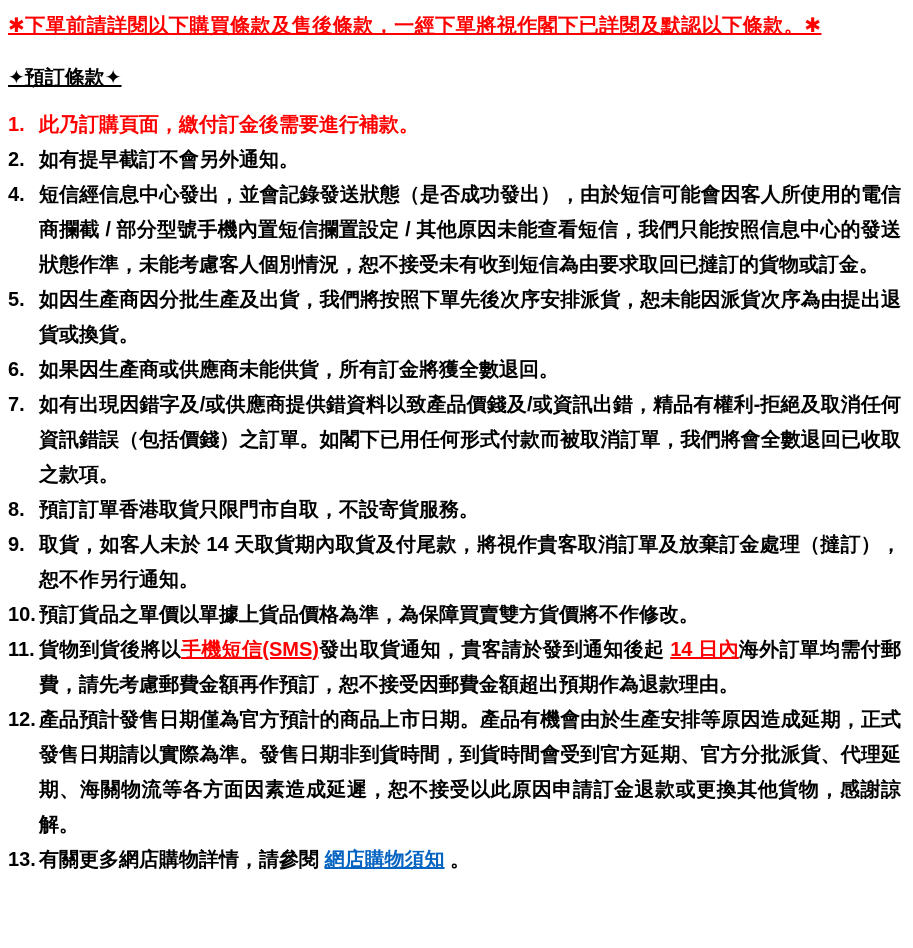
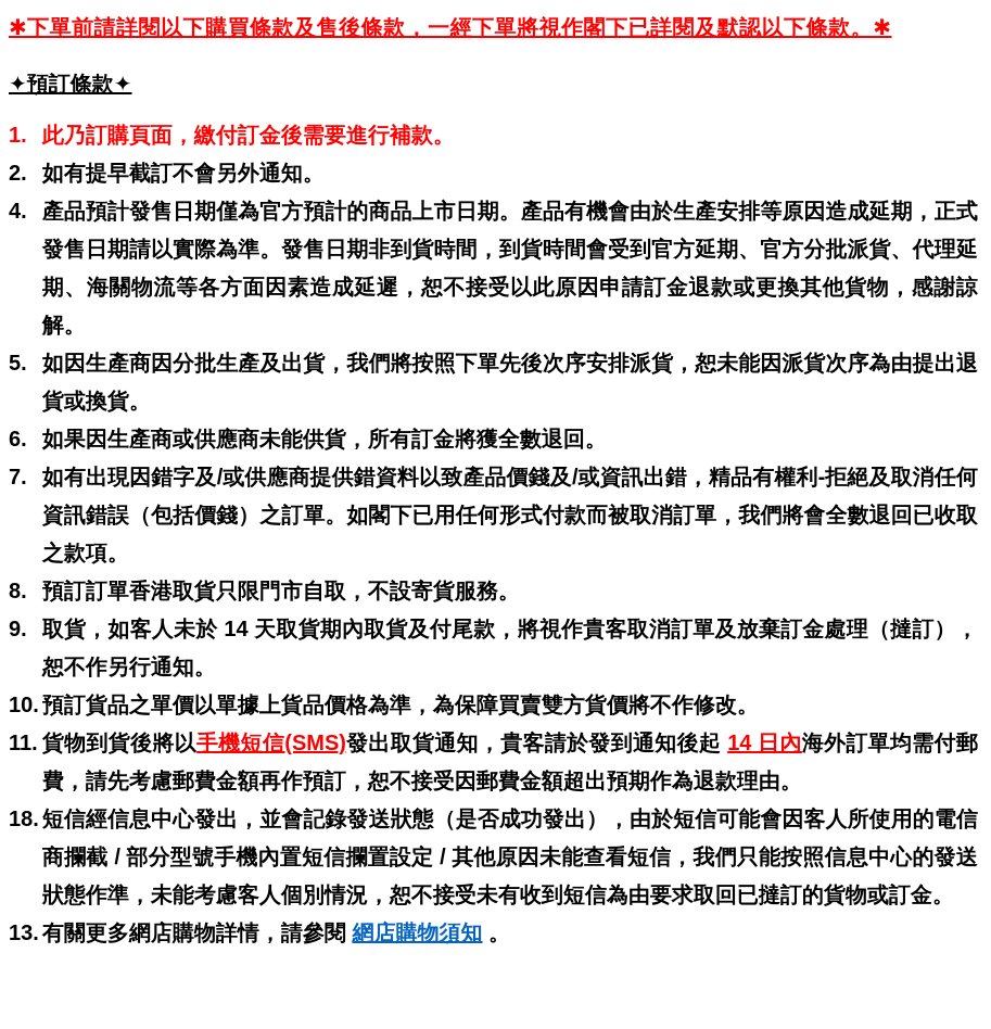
  ✱下單前請詳閱以下購買條款及售後條款，一經下單將視作閣下已詳閱及默認以下條款。✱
  ✦預訂條款✦
  1.
  此乃訂購頁面，繳付訂金後需要進行補款。
  2.
  如有提早截訂不會另外通知。
  4.
- 短信經信息中心發出，並會記錄發送狀態（是否成功發出），由於短信可能會因客人所使用的電信商攔截 / 部分型號手機內置短信攔置設定 / 其他原因未能查看短信，我們只能按照信息中心的發送狀態作準，未能考慮客人個別情況，恕不接受未有收到短信為由要求取回已撻訂的貨物或訂金。
+ 產品預計發售日期僅為官方預計的商品上市日期。產品有機會由於生產安排等原因造成延期，正式發售日期請以實際為準。發售日期非到貨時間，到貨時間會受到官方延期、官方分批派貨、代理延期、海關物流等各方面因素造成延遲，恕不接受以此原因申請訂金退款或更換其他貨物，感謝諒解。
  5.
  如因生產商因分批生產及出貨，我們將按照下單先後次序安排派貨，恕未能因派貨次序為由提出退貨或換貨。
  6.
  如果因生產商或供應商未能供貨，所有訂金將獲全數退回。
  7.
  如有出現因錯字及/或供應商提供錯資料以致產品價錢及/或資訊出錯，精品有權利-拒絕及取消任何資訊錯誤（包括價錢）之訂單。如閣下已用任何形式付款而被取消訂單，我們將會全數退回已收取之款項。
  8.
  預訂訂單香港取貨只限門市自取，不設寄貨服務。
  9.
  取貨，如客人未於 14 天取貨期內取貨及付尾款，將視作貴客取消訂單及放棄訂金處理（撻訂），恕不作另行通知。
  10.
  預訂貨品之單價以單據上貨品價格為準，為保障買賣雙方貨價將不作修改。
  11.
  貨物到貨後將以手機短信(SMS)發出取貨通知，貴客請於發到通知後起 14 日內海外訂單均需付郵費，請先考慮郵費金額再作預訂，恕不接受因郵費金額超出預期作為退款理由。
- 12.
+ 18.
- 產品預計發售日期僅為官方預計的商品上市日期。產品有機會由於生產安排等原因造成延期，正式發售日期請以實際為準。發售日期非到貨時間，到貨時間會受到官方延期、官方分批派貨、代理延期、海關物流等各方面因素造成延遲，恕不接受以此原因申請訂金退款或更換其他貨物，感謝諒解。
+ 短信經信息中心發出，並會記錄發送狀態（是否成功發出），由於短信可能會因客人所使用的電信商攔截 / 部分型號手機內置短信攔置設定 / 其他原因未能查看短信，我們只能按照信息中心的發送狀態作準，未能考慮客人個別情況，恕不接受未有收到短信為由要求取回已撻訂的貨物或訂金。
  13.
  有關更多網店購物詳情，請參閱 網店購物須知 。
